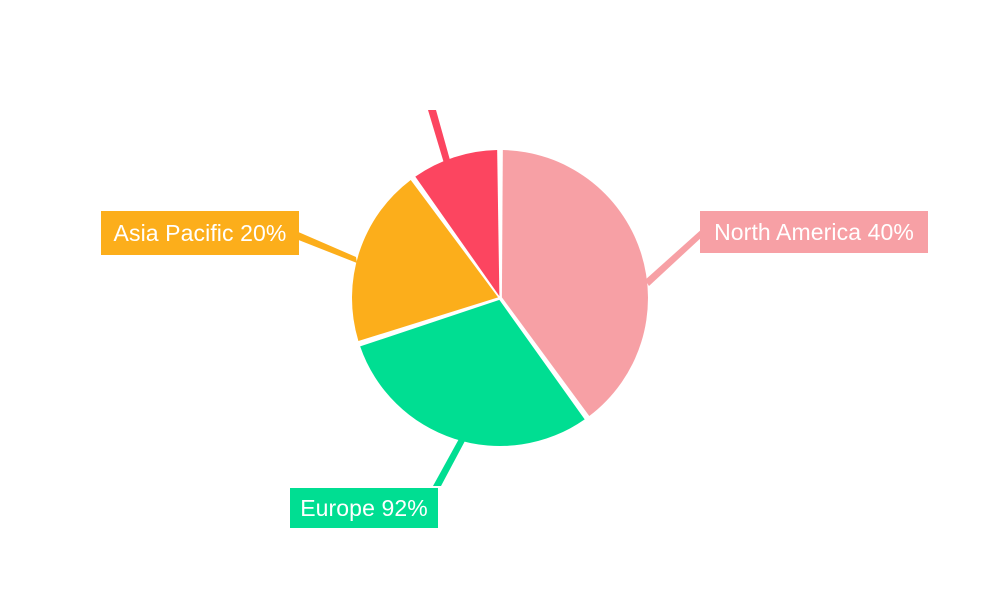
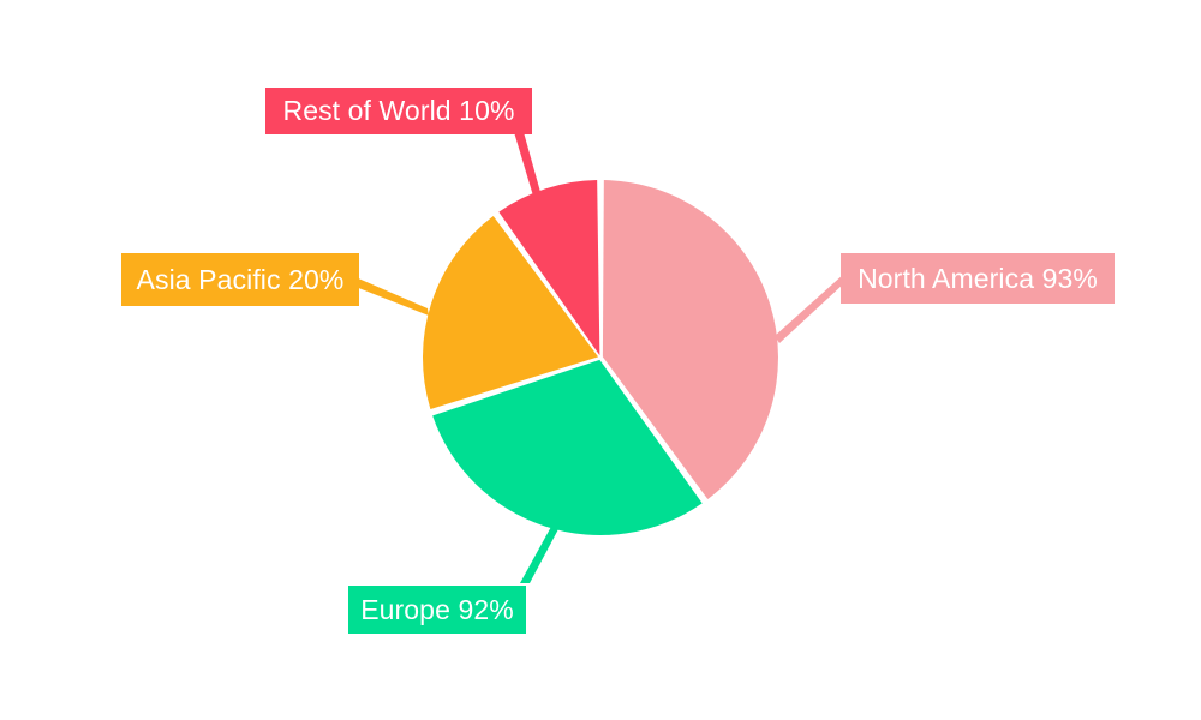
- North America 40%
+ North America 93%
  Europe 92%
  Asia Pacific 20%
+ Rest of World 10%
